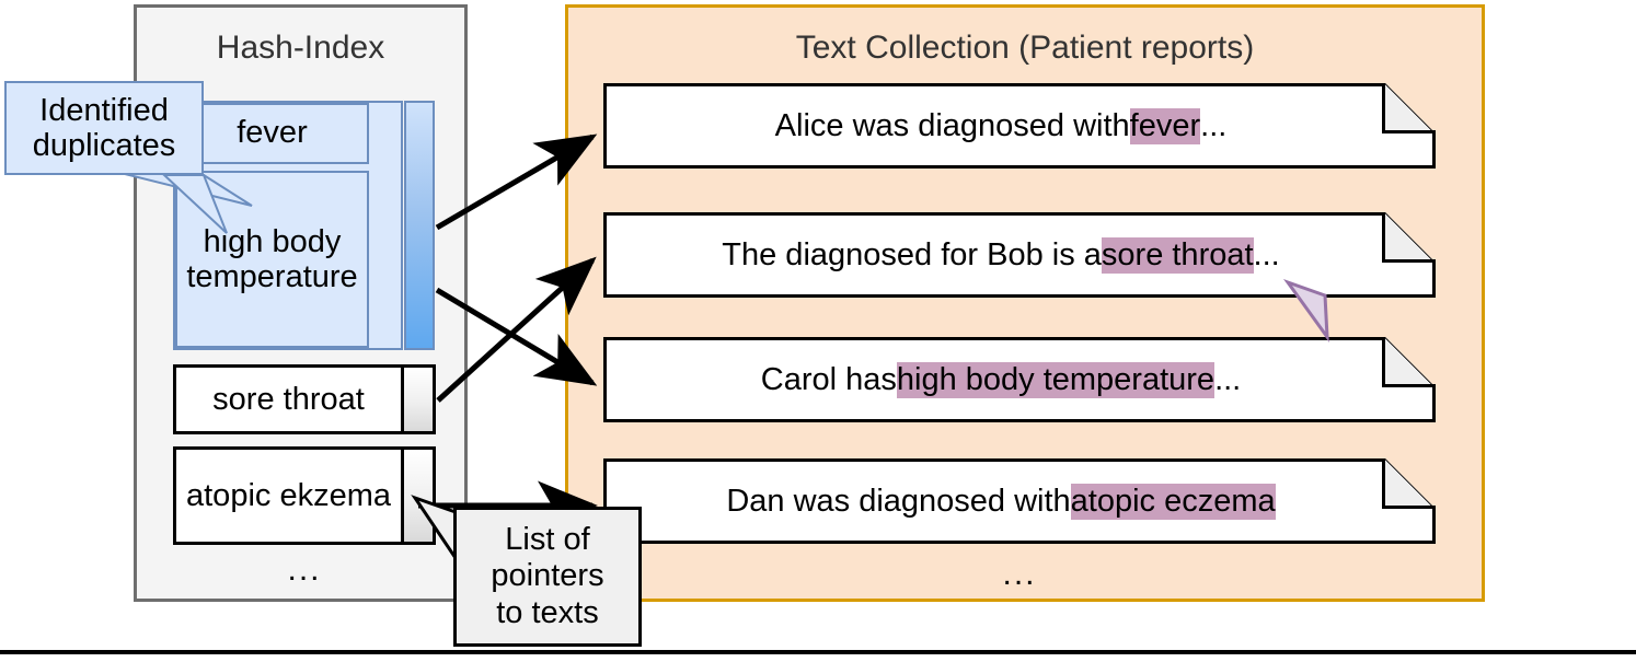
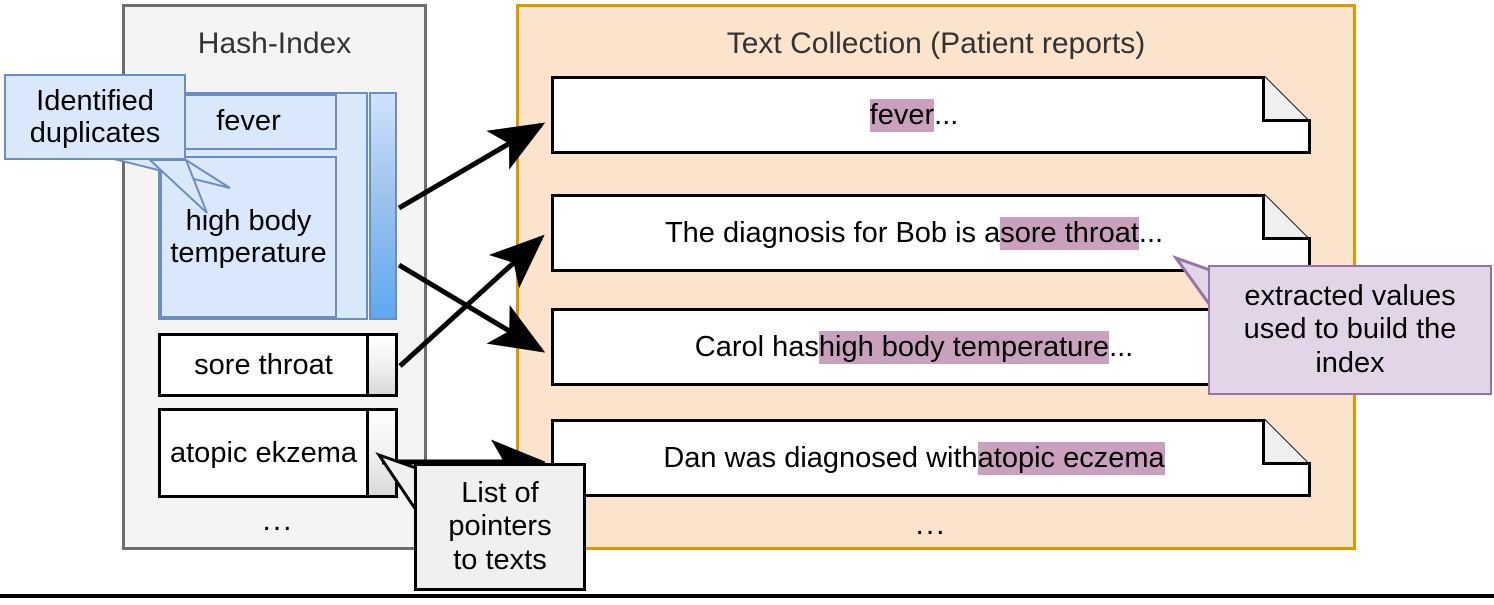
  Hash-Index
  fever
  high body temperature
  sore throat
  atopic ekzema
  ...
  Text Collection (Patient reports)
- Alice was diagnosed with
  fever
  ...
- The diagnosed for Bob is a
+ The diagnosis for Bob is a
  sore throat
  ...
  Carol has
  high body temperature
  ...
  Dan was diagnosed with
  atopic eczema
  ...
  Identified
  duplicates
+ extracted values
+ used to build the
+ index
  List of
  pointers
  to texts
